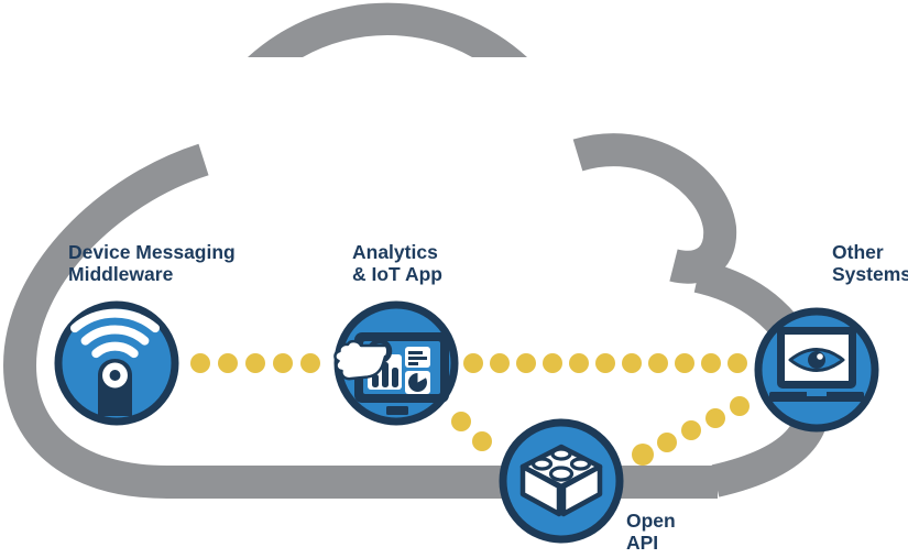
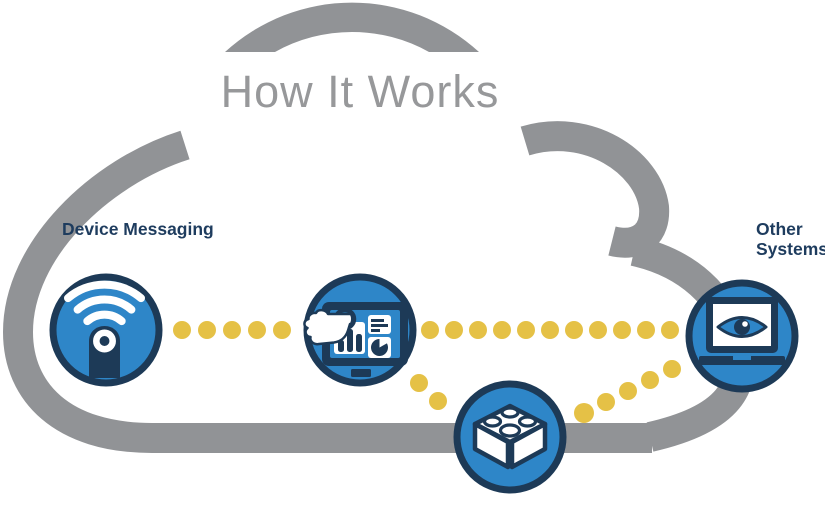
+ How It Works
  Device Messaging
- Middleware
- Analytics
- & IoT App
- Open
- API
  Other
  Systems
